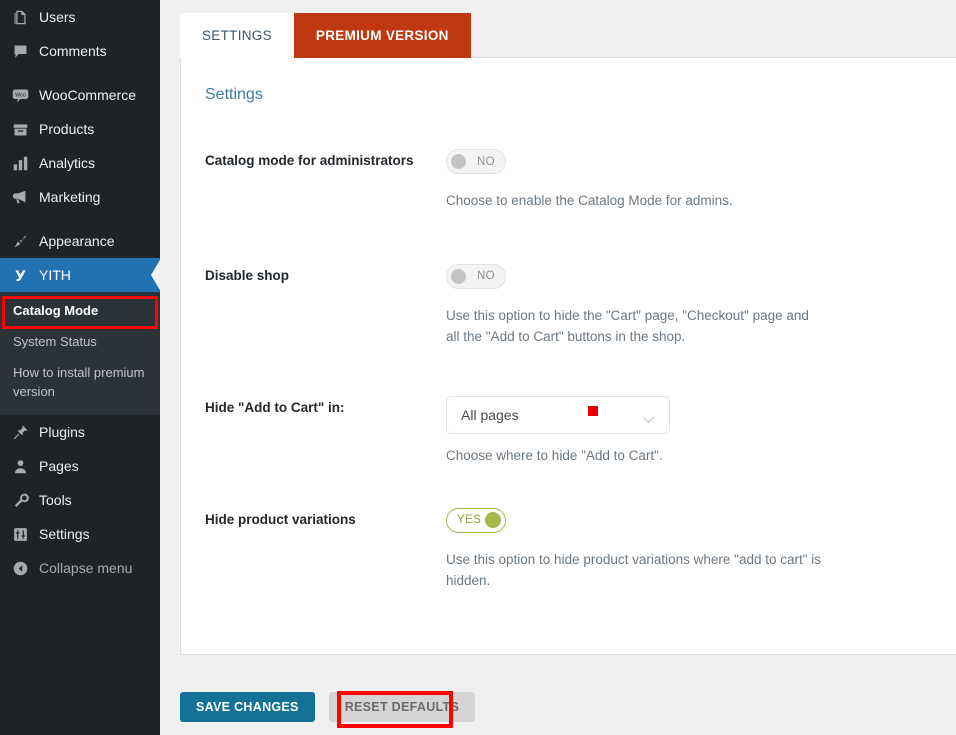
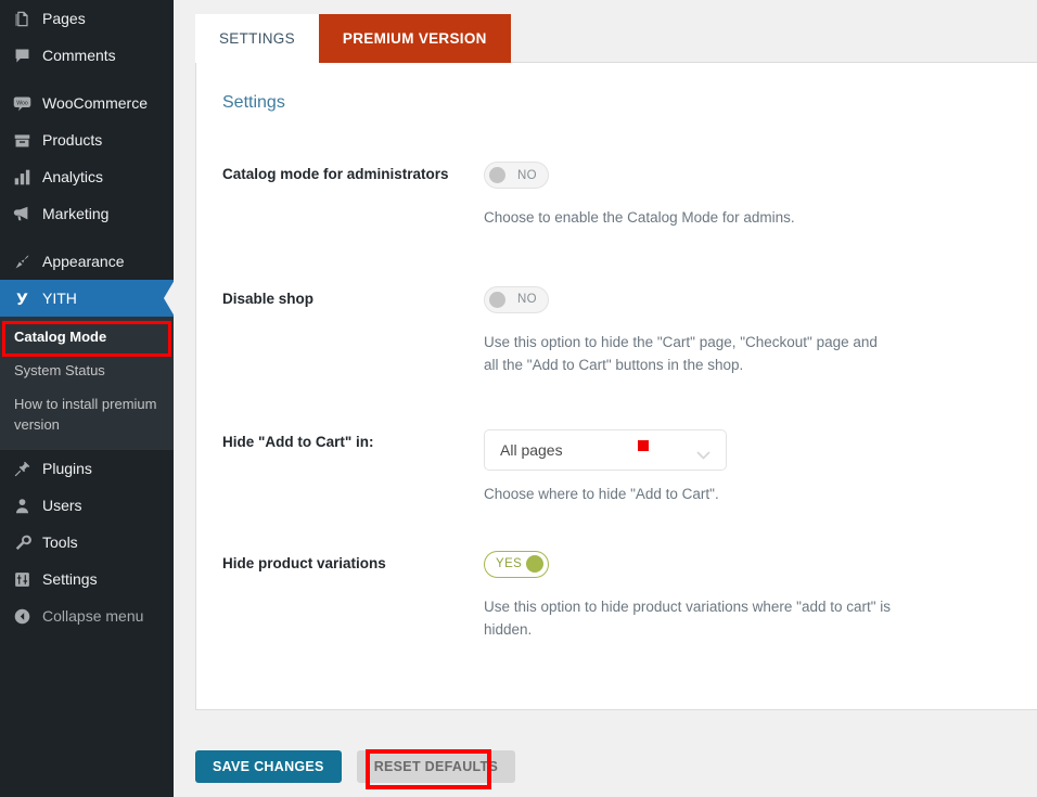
- Users
+ Pages
  Comments
  WooCommerce
  Products
  Analytics
  Marketing
  Appearance
  YITH
  Catalog Mode
  System Status
  How to install premium version
  Plugins
- Pages
+ Users
  Tools
  Settings
  Collapse menu
  SETTINGS
  PREMIUM VERSION
  Settings
  Catalog mode for administrators
  NO
  Choose to enable the Catalog Mode for admins.
  Disable shop
  NO
  Use this option to hide the "Cart" page, "Checkout" page and all the "Add to Cart" buttons in the shop.
  Hide "Add to Cart" in:
  All pages
  Choose where to hide "Add to Cart".
  Hide product variations
  YES
  Use this option to hide product variations where "add to cart" is hidden.
  SAVE CHANGES
  RESET DEFAULTS
